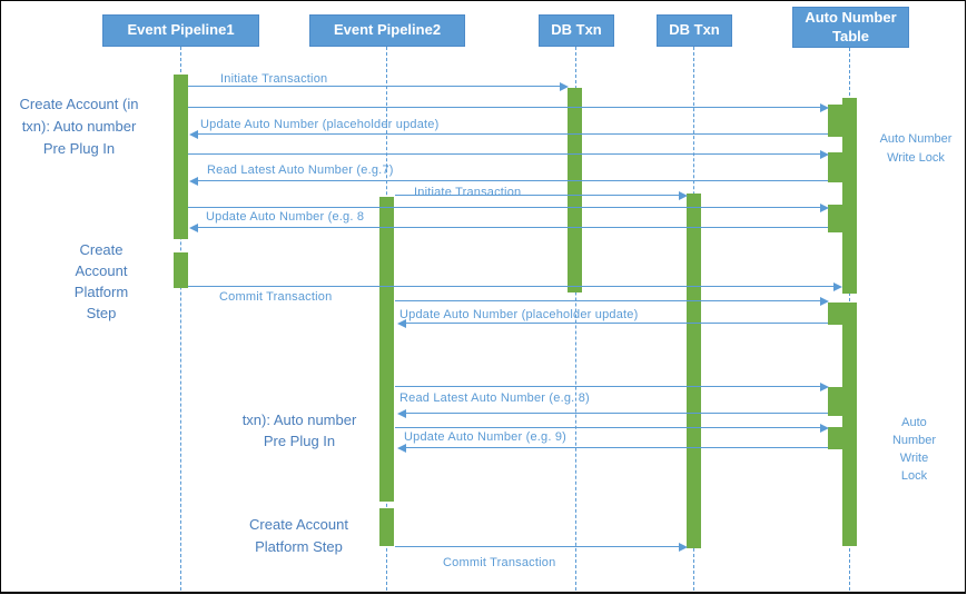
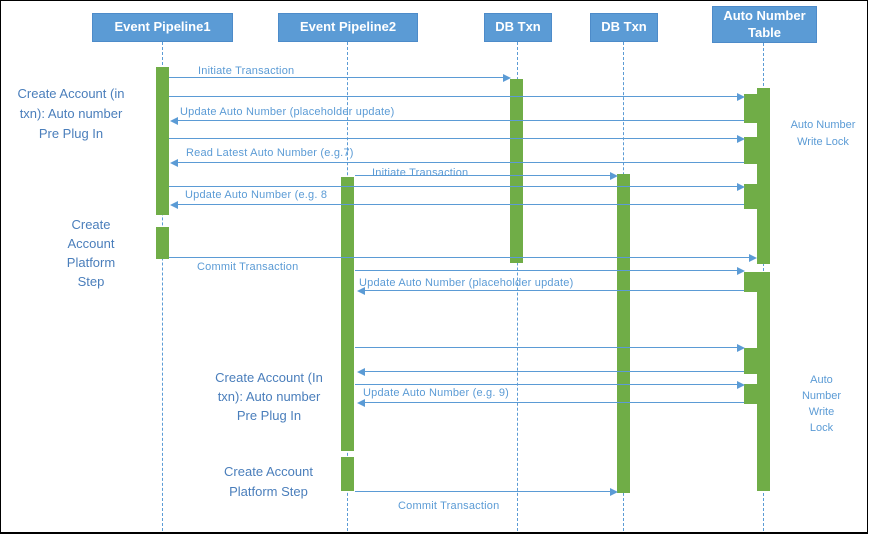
  Event Pipeline1
  Event Pipeline2
  DB Txn
  DB Txn
  Auto Number Table
  Initiate Transaction
  Update Auto Number (placeholder update)
  Read Latest Auto Number (e.g.7)
  Initiate Transaction
  Update Auto Number (e.g. 8
  Commit Transaction
  Update Auto Number (placeholder update)
- Read Latest Auto Number (e.g. 8)
  Update Auto Number (e.g. 9)
  Commit Transaction
  Create Account (in
  txn): Auto number
  Pre Plug In
  Create
  Account
  Platform
  Step
+ Create Account (In
  txn): Auto number
  Pre Plug In
  Create Account
  Platform Step
  Auto Number
  Write Lock
  Auto
  Number
  Write
  Lock
